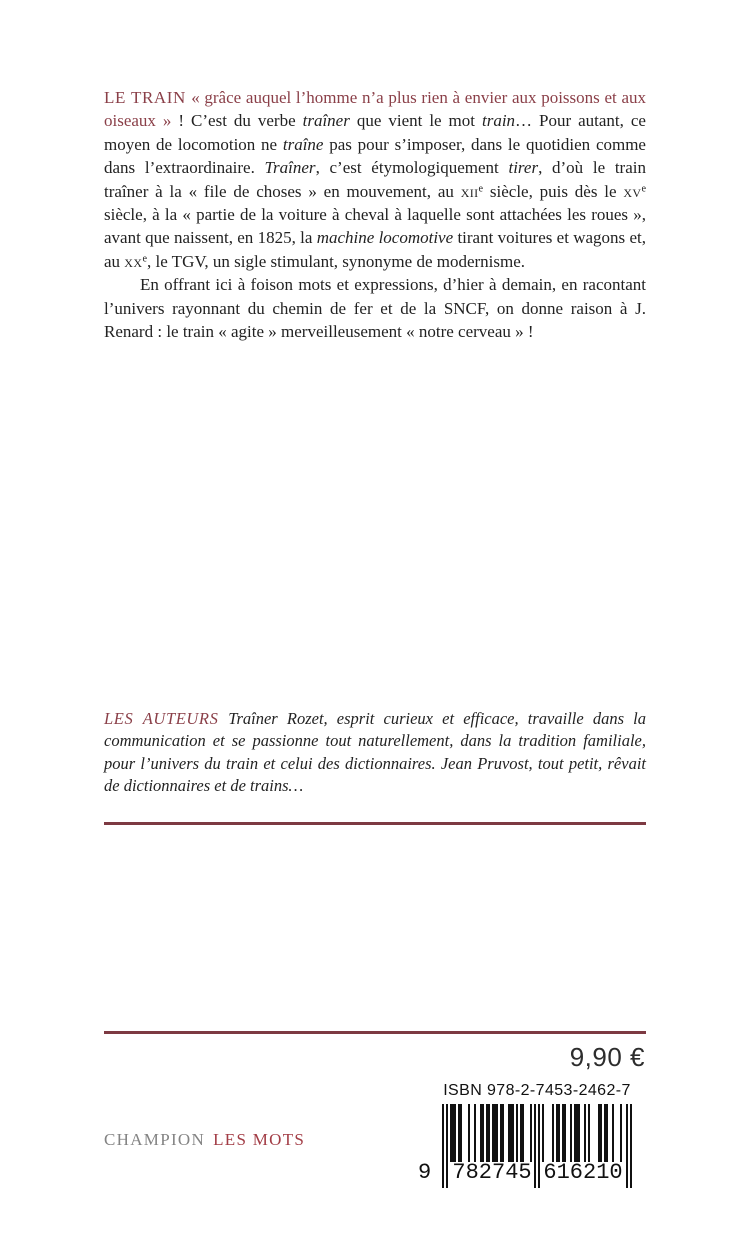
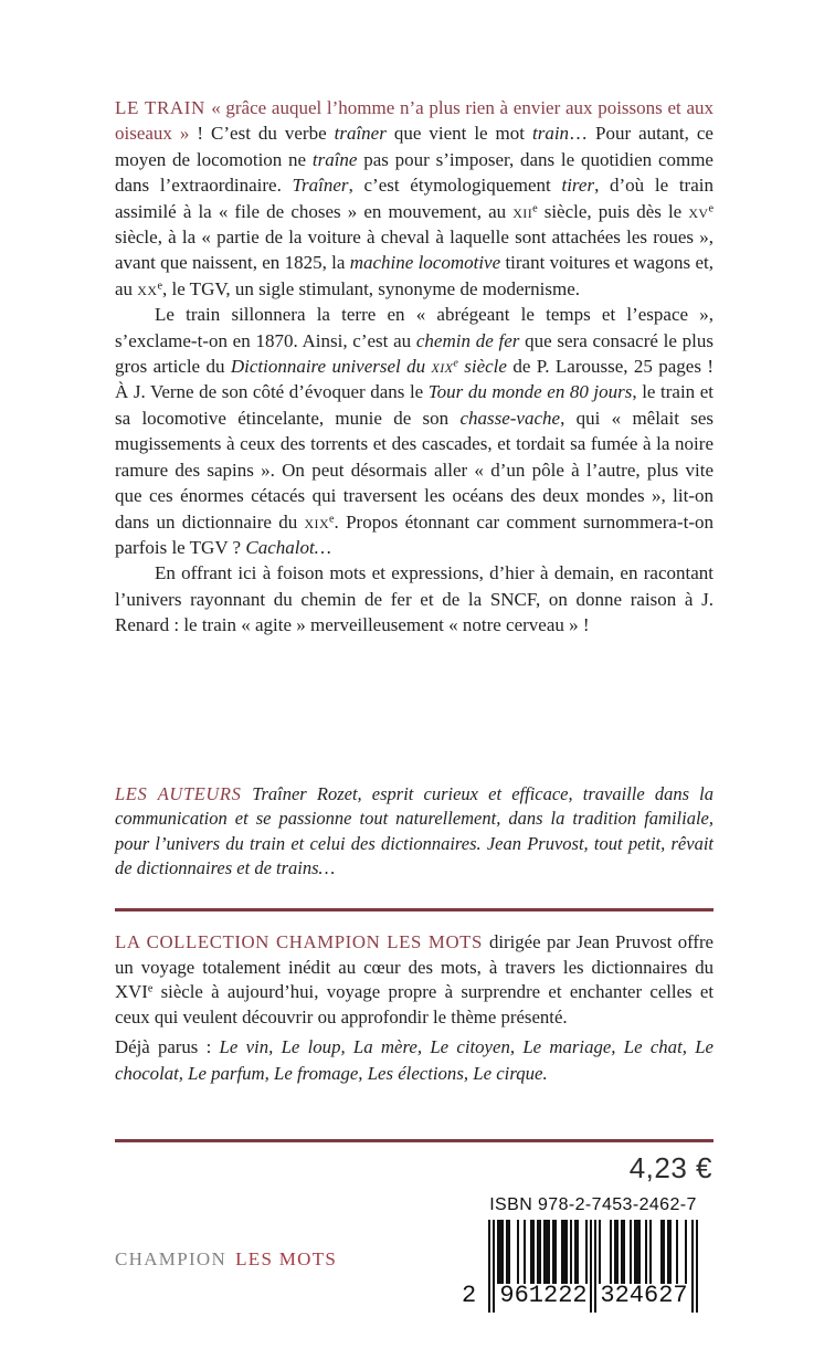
- LE TRAIN « grâce auquel l’homme n’a plus rien à envier aux poissons et aux oiseaux » ! C’est du verbe traîner que vient le mot train… Pour autant, ce moyen de locomotion ne traîne pas pour s’imposer, dans le quotidien comme dans l’extraordinaire. Traîner, c’est étymologiquement tirer, d’où le train traîner à la « file de choses » en mouvement, au xiie siècle, puis dès le xve siècle, à la « partie de la voiture à cheval à laquelle sont attachées les roues », avant que naissent, en 1825, la machine locomotive tirant voitures et wagons et, au xxe, le TGV, un sigle stimulant, synonyme de modernisme.
+ LE TRAIN « grâce auquel l’homme n’a plus rien à envier aux poissons et aux oiseaux » ! C’est du verbe traîner que vient le mot train… Pour autant, ce moyen de locomotion ne traîne pas pour s’imposer, dans le quotidien comme dans l’extraordinaire. Traîner, c’est étymologiquement tirer, d’où le train assimilé à la « file de choses » en mouvement, au xiie siècle, puis dès le xve siècle, à la « partie de la voiture à cheval à laquelle sont attachées les roues », avant que naissent, en 1825, la machine locomotive tirant voitures et wagons et, au xxe, le TGV, un sigle stimulant, synonyme de modernisme.
+ Le train sillonnera la terre en « abrégeant le temps et l’espace », s’exclame-t-on en 1870. Ainsi, c’est au chemin de fer que sera consacré le plus gros article du Dictionnaire universel du xixe siècle de P. Larousse, 25 pages ! À J. Verne de son côté d’évoquer dans le Tour du monde en 80 jours, le train et sa locomotive étincelante, munie de son chasse-vache, qui « mêlait ses mugissements à ceux des torrents et des cascades, et tordait sa fumée à la noire ramure des sapins ». On peut désormais aller « d’un pôle à l’autre, plus vite que ces énormes cétacés qui traversent les océans des deux mondes », lit-on dans un dictionnaire du xixe. Propos étonnant car comment surnommera-t-on parfois le TGV ? Cachalot…
  En offrant ici à foison mots et expressions, d’hier à demain, en racontant l’univers rayonnant du chemin de fer et de la SNCF, on donne raison à J. Renard : le train « agite » merveilleusement « notre cerveau » !
  LES AUTEURS Traîner Rozet, esprit curieux et efficace, travaille dans la communication et se passionne tout naturellement, dans la tradition familiale, pour l’univers du train et celui des dictionnaires. Jean Pruvost, tout petit, rêvait de dictionnaires et de trains…
+ LA COLLECTION CHAMPION LES MOTS dirigée par Jean Pruvost offre un voyage totalement inédit au cœur des mots, à travers les dictionnaires du XVIe siècle à aujourd’hui, voyage propre à surprendre et enchanter celles et ceux qui veulent découvrir ou approfondir le thème présenté.
+ Déjà parus : Le vin, Le loup, La mère, Le citoyen, Le mariage, Le chat, Le chocolat, Le parfum, Le fromage, Les élections, Le cirque.
- 9,90 €
+ 4,23 €
  ISBN 978-2-7453-2462-7
- 9
+ 2
- 782745
+ 961222
- 616210
+ 324627
  CHAMPION LES MOTS
